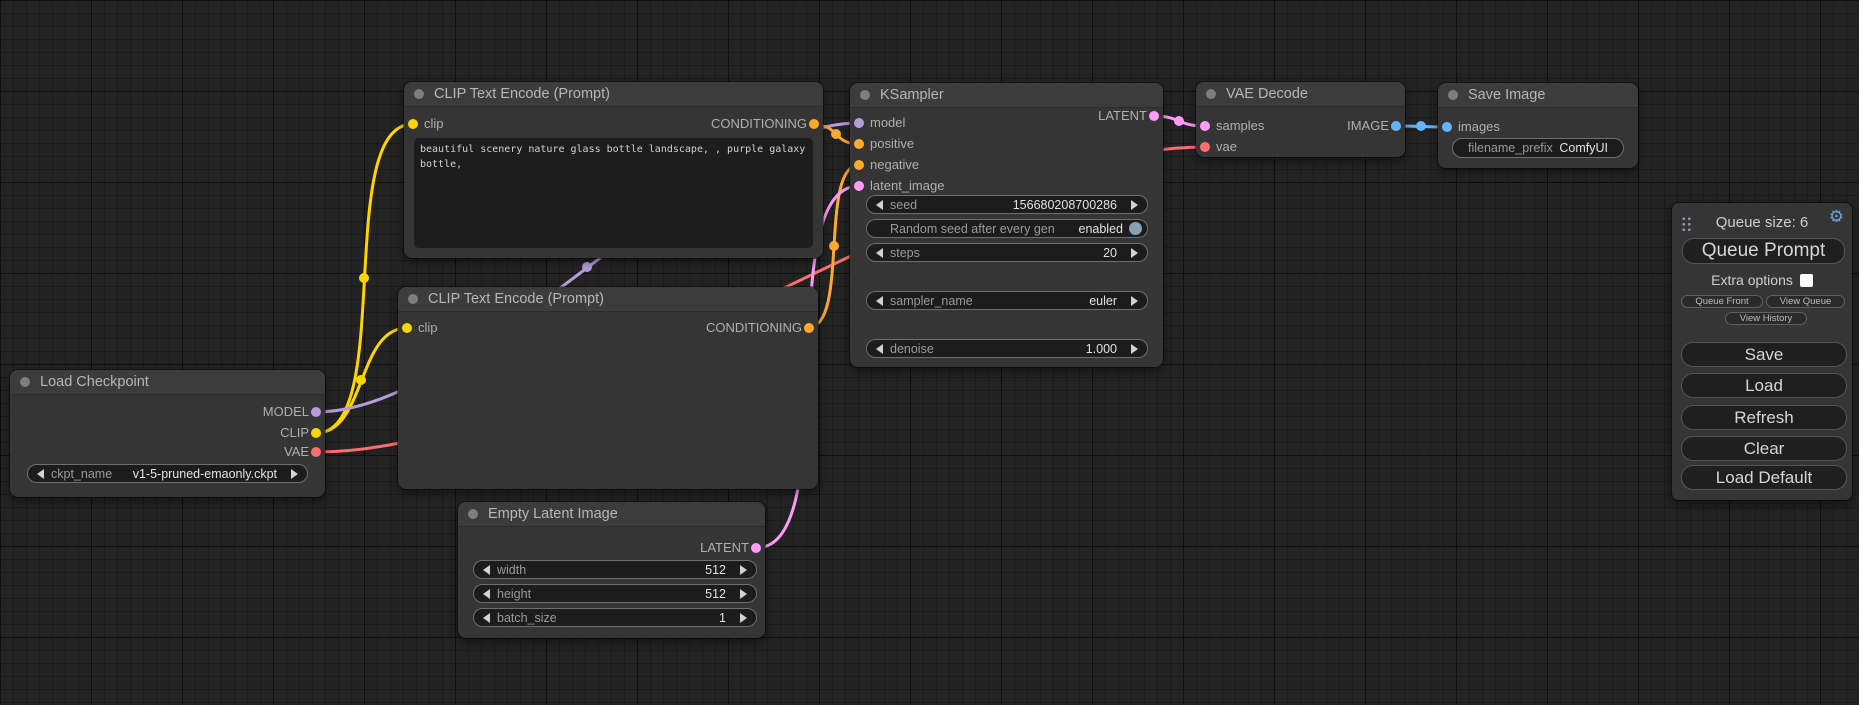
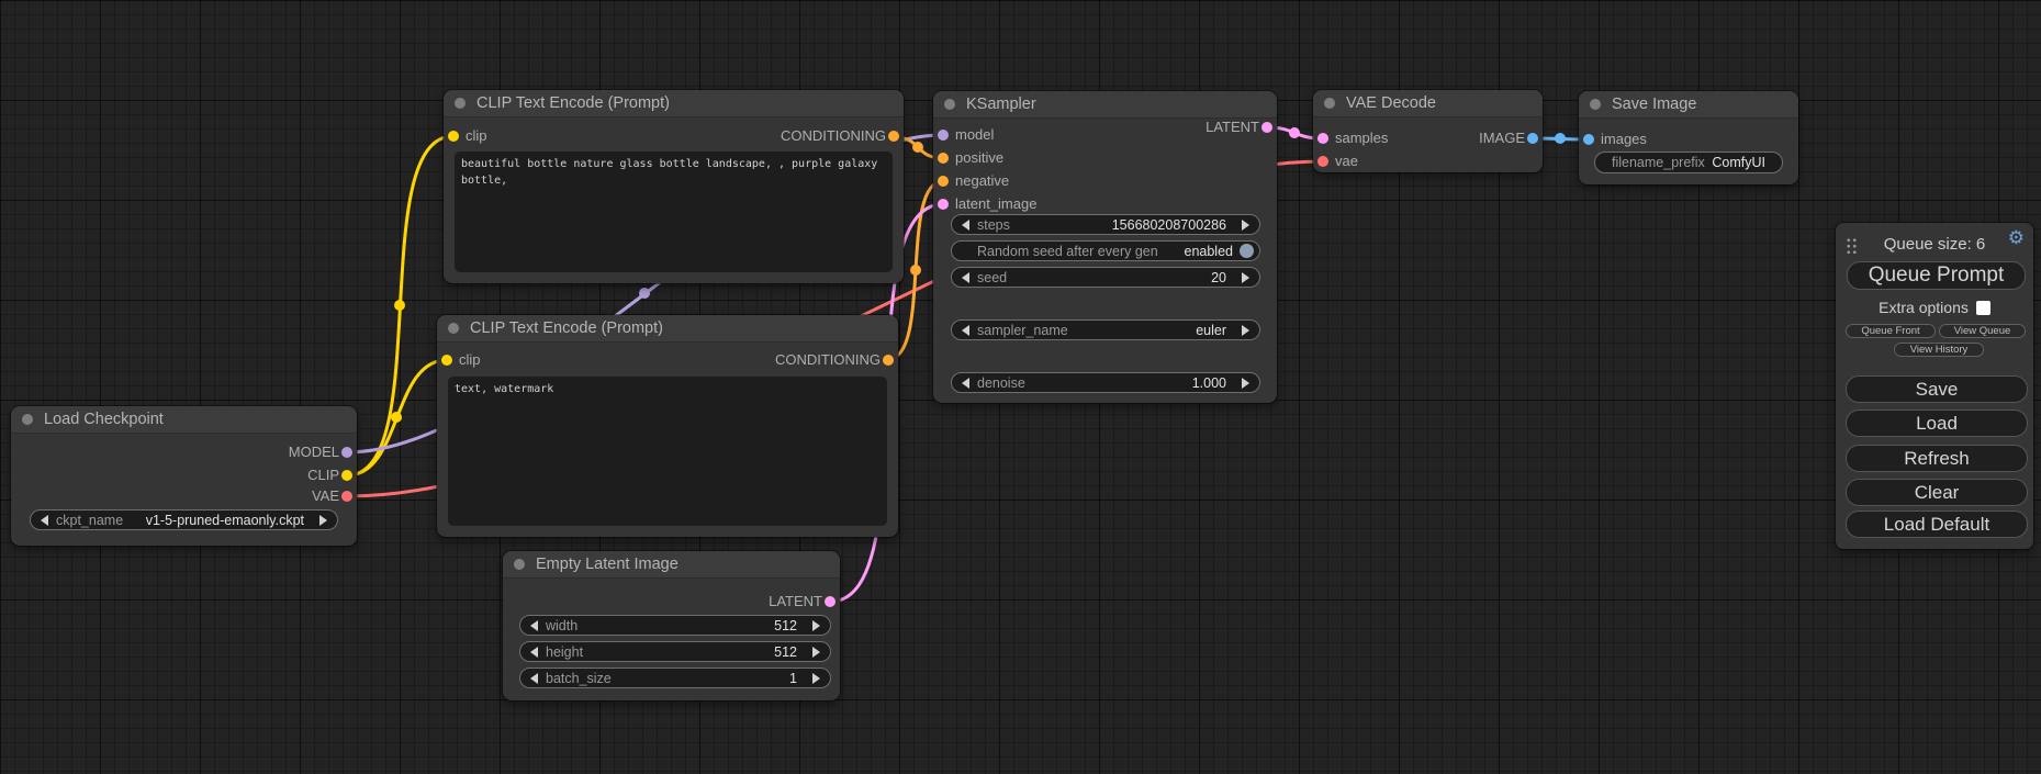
  Load Checkpoint
  MODEL
  CLIP
  VAE
  ckpt_name
  v1-5-pruned-emaonly.ckpt
  CLIP Text Encode (Prompt)
  clip
  CONDITIONING
- beautiful scenery nature glass bottle landscape, , purple galaxy bottle,
+ beautiful bottle nature glass bottle landscape, , purple galaxy bottle,
  CLIP Text Encode (Prompt)
  clip
  CONDITIONING
+ text, watermark
  Empty Latent Image
  LATENT
  width
  512
  height
  512
  batch_size
  1
  KSampler
  LATENT
  model
  positive
  negative
  latent_image
- seed
+ steps
  156680208700286
  Random seed after every gen
  enabled
- steps
+ seed
  20
  sampler_name
  euler
  denoise
  1.000
  VAE Decode
  samples
  IMAGE
  vae
  Save Image
  images
  filename_prefix
  ComfyUI
  Queue size: 6
  ⚙
  Queue Prompt
  Extra options
  Queue Front
  View Queue
  View History
  Save
  Load
  Refresh
  Clear
  Load Default
